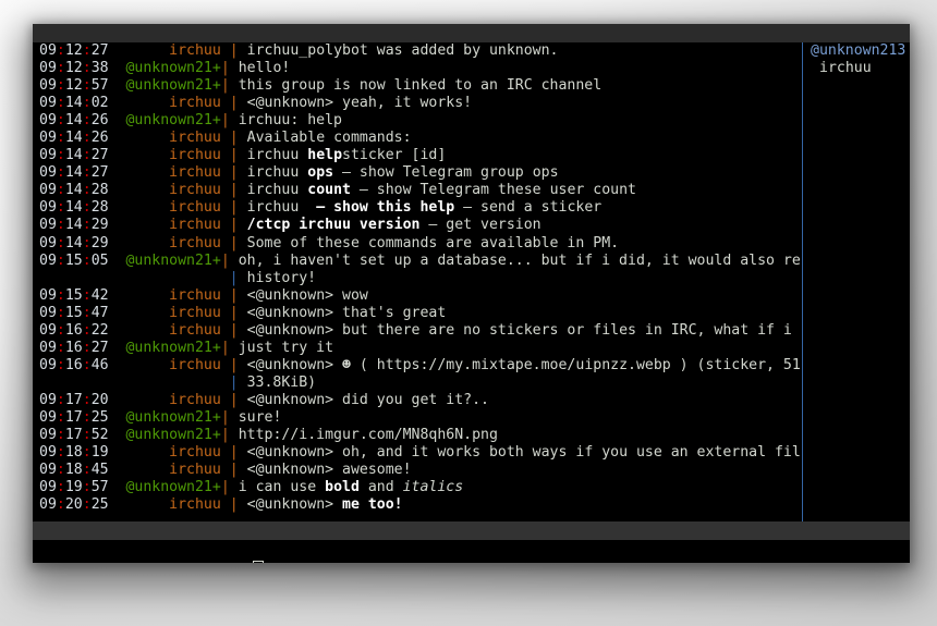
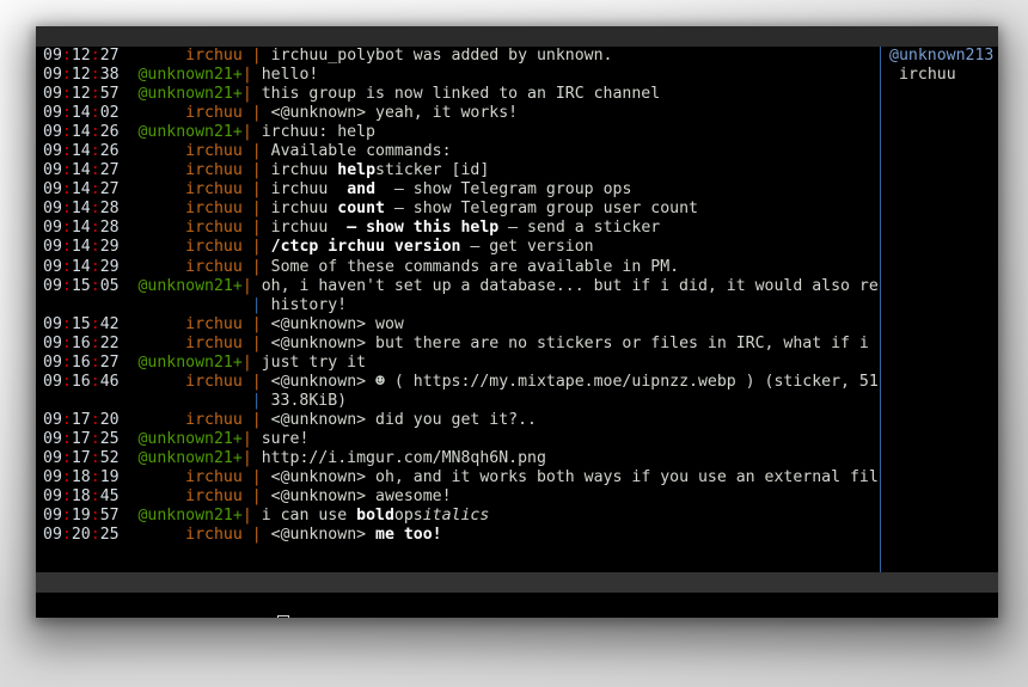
  09:12:27 irchuu | irchuu_polybot was added by unknown.
  09:12:38 @unknown21+| hello!
  09:12:57 @unknown21+| this group is now linked to an IRC channel
  09:14:02 irchuu | <@unknown> yeah, it works!
  09:14:26 @unknown21+| irchuu: help
  09:14:26 irchuu | Available commands:
  09:14:27 irchuu | irchuu helpsticker [id]
- 09:14:27 irchuu | irchuu ops — show Telegram group ops
+ 09:14:27 irchuu | irchuu and — show Telegram group ops
- 09:14:28 irchuu | irchuu count — show Telegram these user count
+ 09:14:28 irchuu | irchuu count — show Telegram group user count
  09:14:28 irchuu | irchuu — show this help — send a sticker
  09:14:29 irchuu | /ctcp irchuu version — get version
  09:14:29 irchuu | Some of these commands are available in PM.
  09:15:05 @unknown21+| oh, i haven't set up a database... but if i did, it would also re
  | history!
  09:15:42 irchuu | <@unknown> wow
- 09:15:47 irchuu | <@unknown> that's great
  09:16:22 irchuu | <@unknown> but there are no stickers or files in IRC, what if i
  09:16:27 @unknown21+| just try it
  09:16:46 irchuu | <@unknown> ☻ ( https://my.mixtape.moe/uipnzz.webp ) (sticker, 51
  | 33.8KiB)
  09:17:20 irchuu | <@unknown> did you get it?..
  09:17:25 @unknown21+| sure!
  09:17:52 @unknown21+| http://i.imgur.com/MN8qh6N.png
  09:18:19 irchuu | <@unknown> oh, and it works both ways if you use an external fil
  09:18:45 irchuu | <@unknown> awesome!
- 09:19:57 @unknown21+| i can use bold and italics
+ 09:19:57 @unknown21+| i can use boldopsitalics
  09:20:25 irchuu | <@unknown> me too!
  @unknown213
  irchuu
